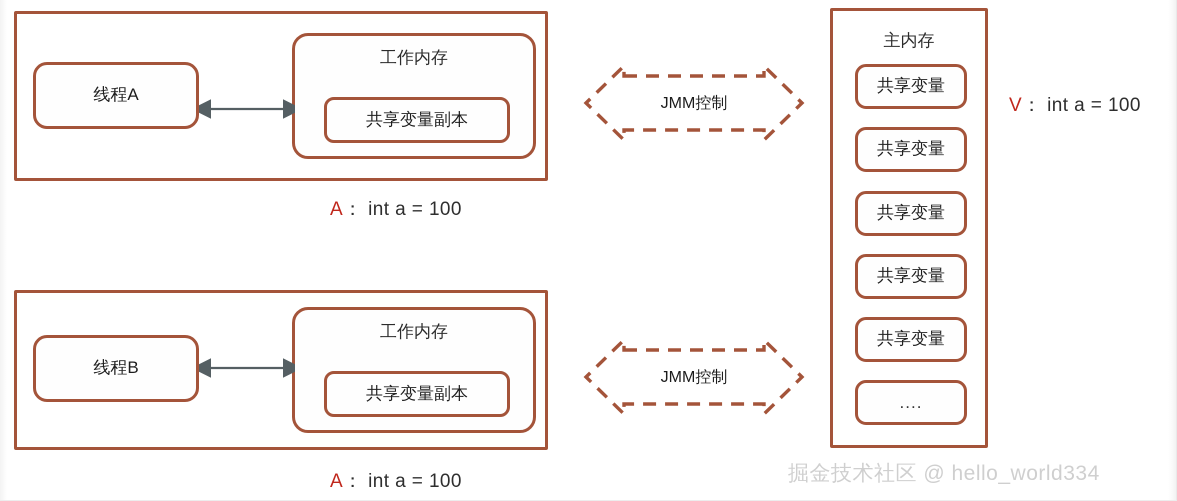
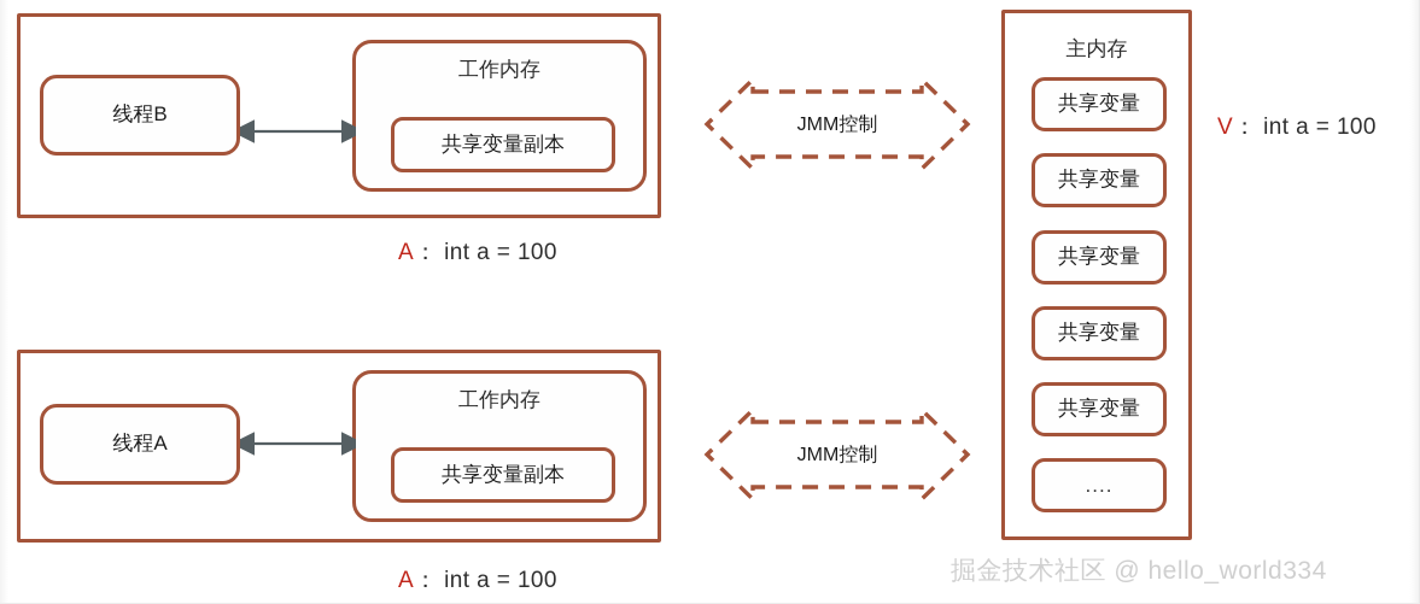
- 线程A
+ 线程B
  工作内存
  共享变量副本
  A： int a = 100
- 线程B
+ 线程A
  工作内存
  共享变量副本
  A： int a = 100
  JMM控制
  JMM控制
  主内存
  共享变量
  共享变量
  共享变量
  共享变量
  共享变量
  ....
  V： int a = 100
  掘金技术社区 @ hello_world334
